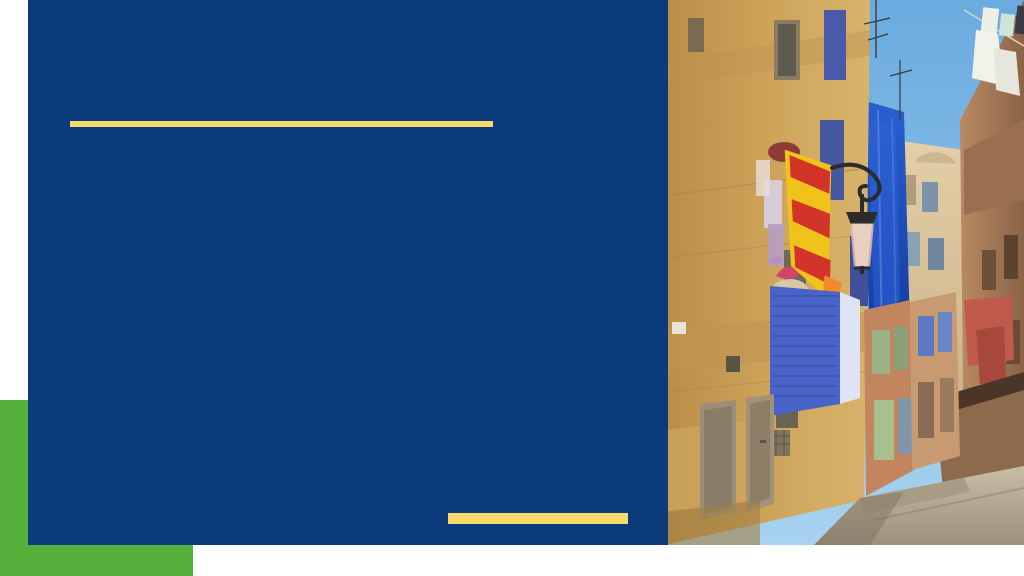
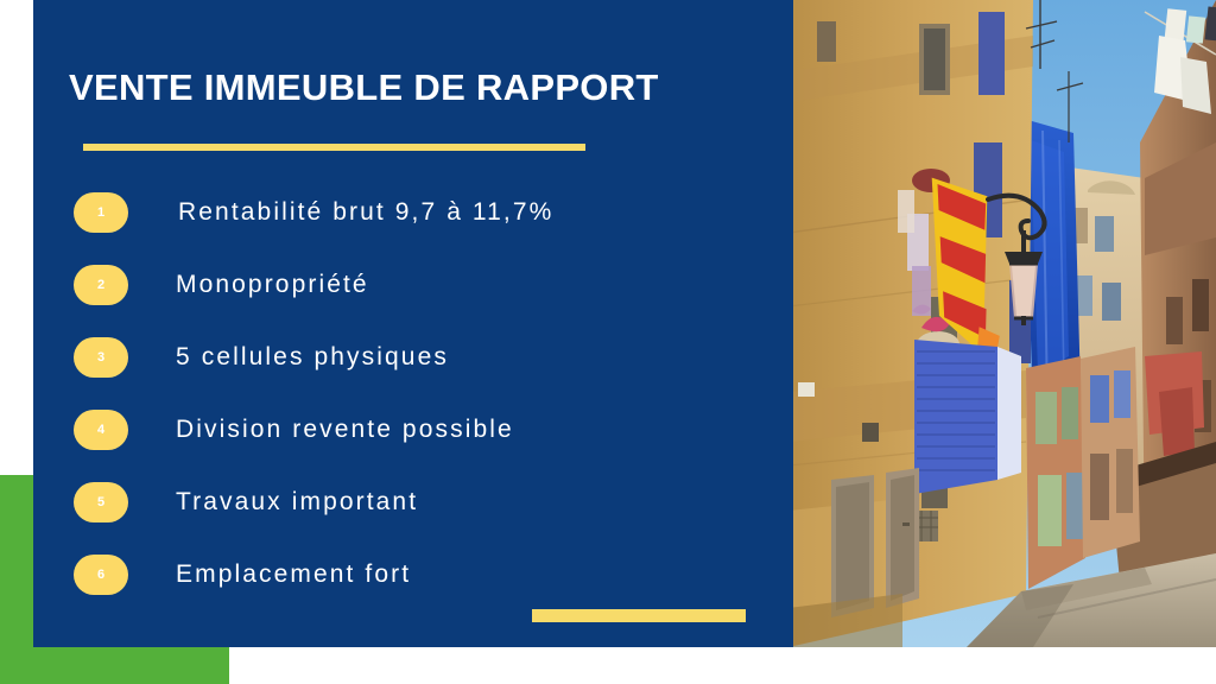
+ VENTE IMMEUBLE DE RAPPORT
+ 1
+ Rentabilité brut 9,7 à 11,7%
+ 2
+ Monopropriété
+ 3
+ 5 cellules physiques
+ 4
+ Division revente possible
+ 5
+ Travaux important
+ 6
+ Emplacement fort
